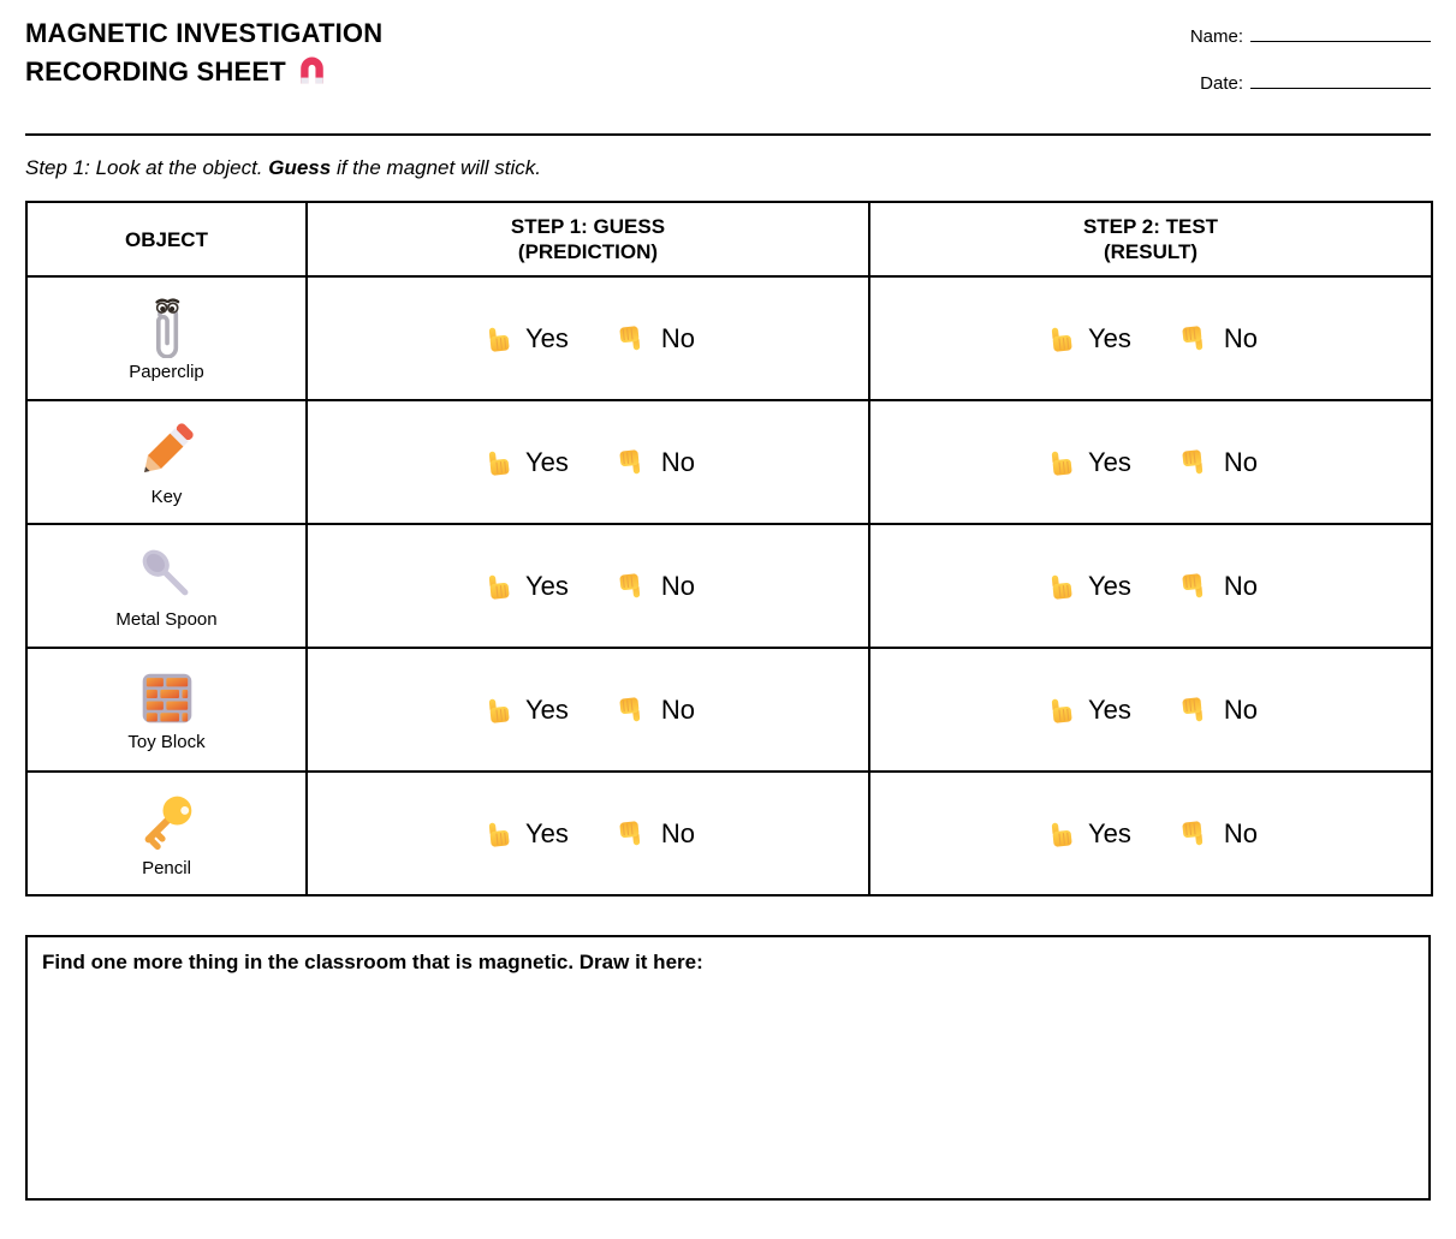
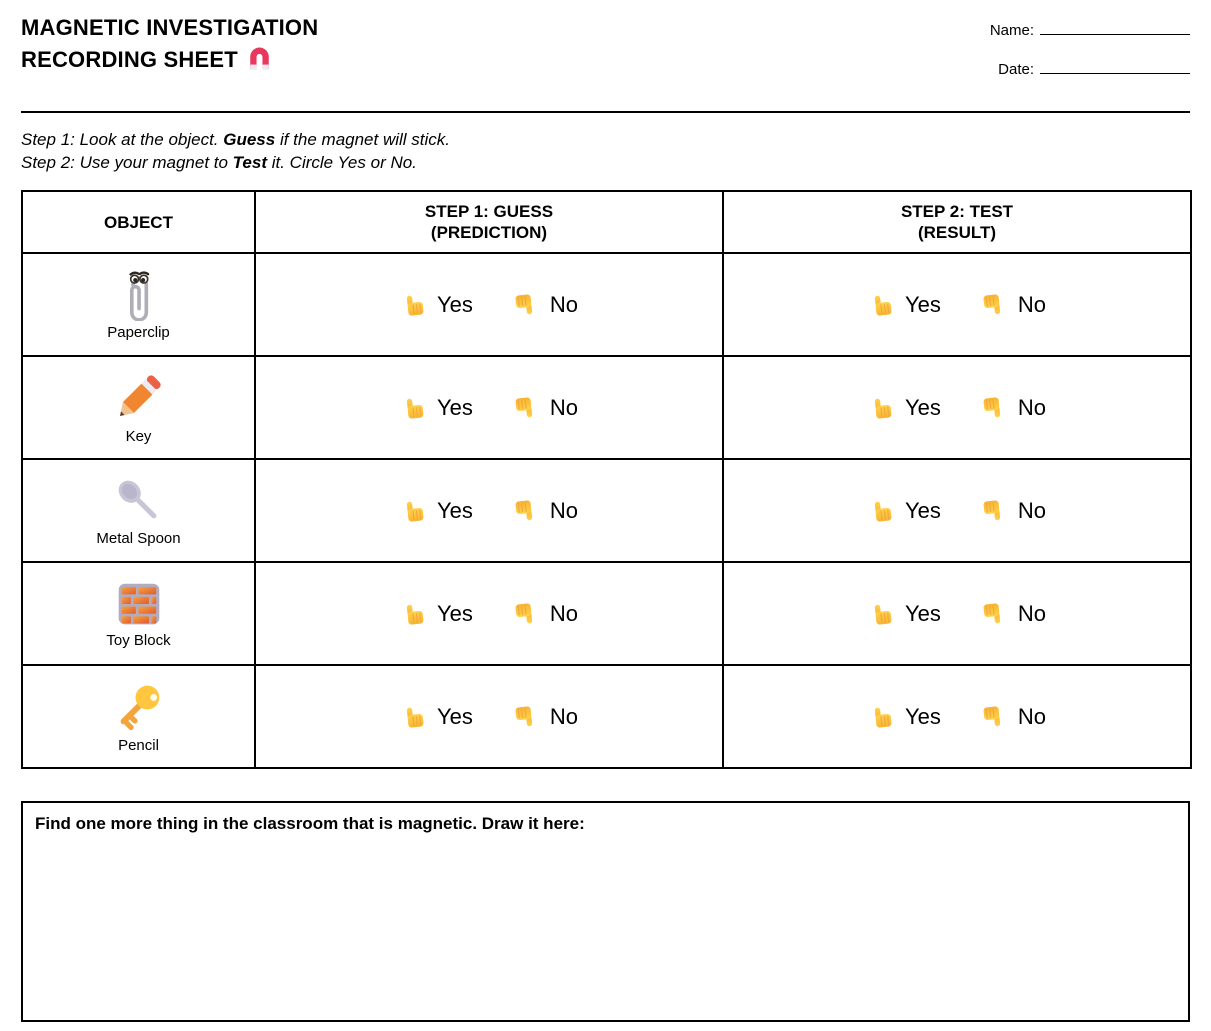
  MAGNETIC INVESTIGATION
  RECORDING SHEET
  Name:
  Date:
  Step 1: Look at the object. Guess if the magnet will stick.
+ Step 2: Use your magnet to Test it. Circle Yes or No.
  OBJECT	STEP 1: GUESS(PREDICTION)	STEP 2: TEST(RESULT)
  Paperclip	Yes No	Yes No
  Key	Yes No	Yes No
  Metal Spoon	Yes No	Yes No
  Toy Block	Yes No	Yes No
  Pencil	Yes No	Yes No
  Find one more thing in the classroom that is magnetic. Draw it here:
